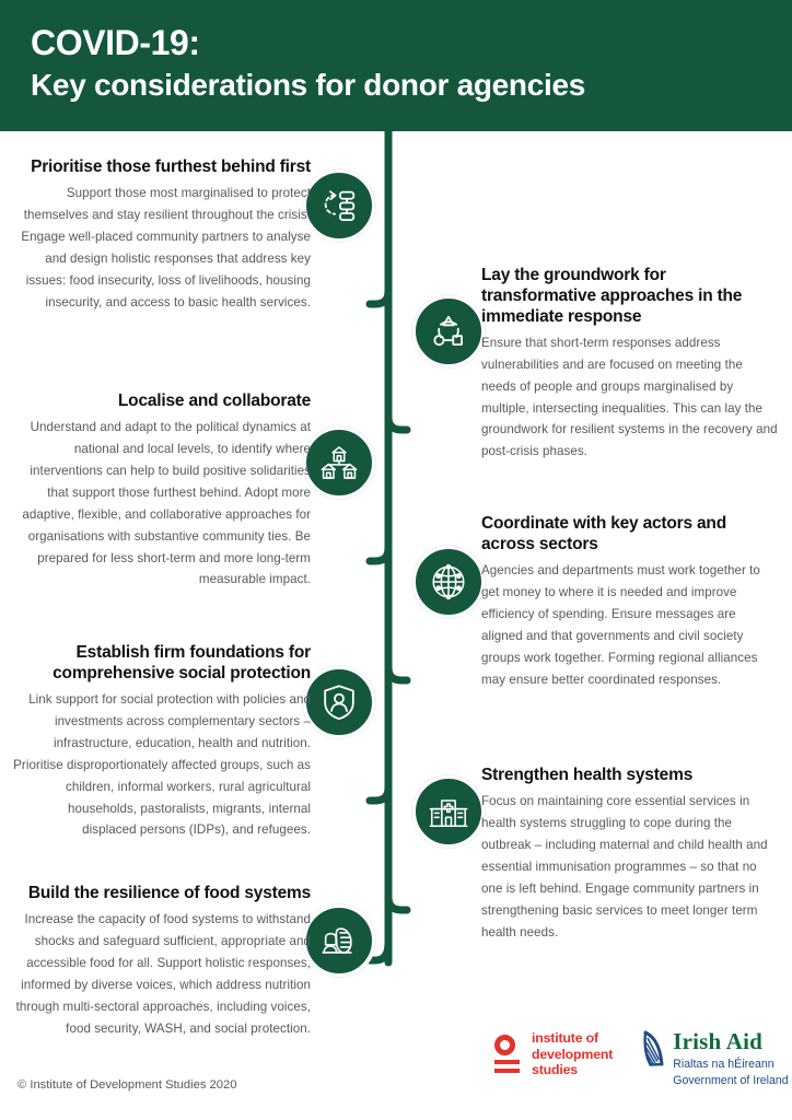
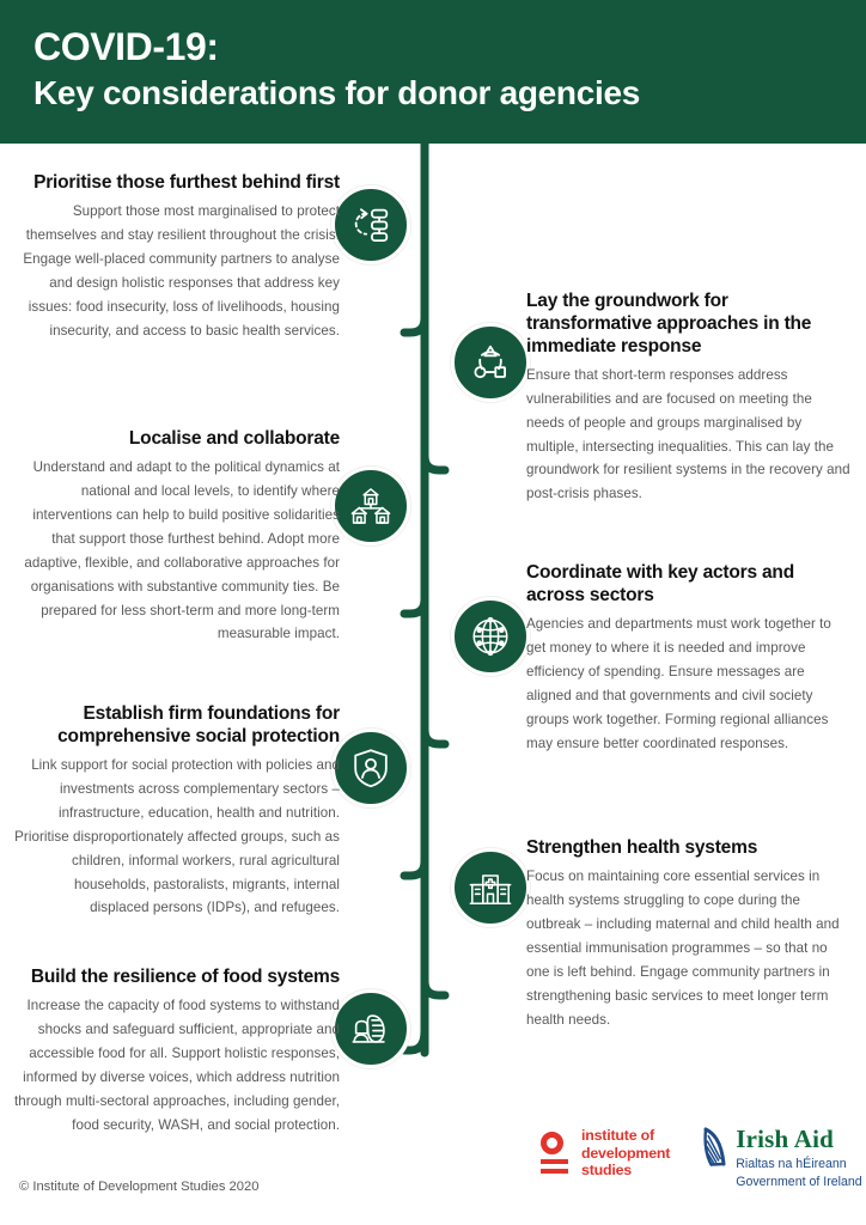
  COVID-19:
  Key considerations for donor agencies
  Prioritise those furthest behind first
  Support those most marginalised to protect themselves and stay resilient throughout the crisis. Engage well-placed community partners to analyse and design holistic responses that address key issues: food insecurity, loss of livelihoods, housing insecurity, and access to basic health services.
  Lay the groundwork for transformative approaches in the immediate response
  Ensure that short-term responses address vulnerabilities and are focused on meeting the needs of people and groups marginalised by multiple, intersecting inequalities. This can lay the groundwork for resilient systems in the recovery and post-crisis phases.
  Localise and collaborate
  Understand and adapt to the political dynamics at national and local levels, to identify where interventions can help to build positive solidarities that support those furthest behind. Adopt more adaptive, flexible, and collaborative approaches for organisations with substantive community ties. Be prepared for less short-term and more long-term measurable impact.
  Coordinate with key actors and across sectors
  Agencies and departments must work together to get money to where it is needed and improve efficiency of spending. Ensure messages are aligned and that governments and civil society groups work together. Forming regional alliances may ensure better coordinated responses.
  Establish firm foundations for comprehensive social protection
  Link support for social protection with policies and investments across complementary sectors – infrastructure, education, health and nutrition. Prioritise disproportionately affected groups, such as children, informal workers, rural agricultural households, pastoralists, migrants, internal displaced persons (IDPs), and refugees.
  Strengthen health systems
  Focus on maintaining core essential services in health systems struggling to cope during the outbreak – including maternal and child health and essential immunisation programmes – so that no one is left behind. Engage community partners in strengthening basic services to meet longer term health needs.
  Build the resilience of food systems
- Increase the capacity of food systems to withstand shocks and safeguard sufficient, appropriate and accessible food for all. Support holistic responses, informed by diverse voices, which address nutrition through multi-sectoral approaches, including voices, food security, WASH, and social protection.
+ Increase the capacity of food systems to withstand shocks and safeguard sufficient, appropriate and accessible food for all. Support holistic responses, informed by diverse voices, which address nutrition through multi-sectoral approaches, including gender, food security, WASH, and social protection.
  © Institute of Development Studies 2020
  institute of
  development
  studies
  Irish Aid
  Rialtas na hÉireann
  Government of Ireland
